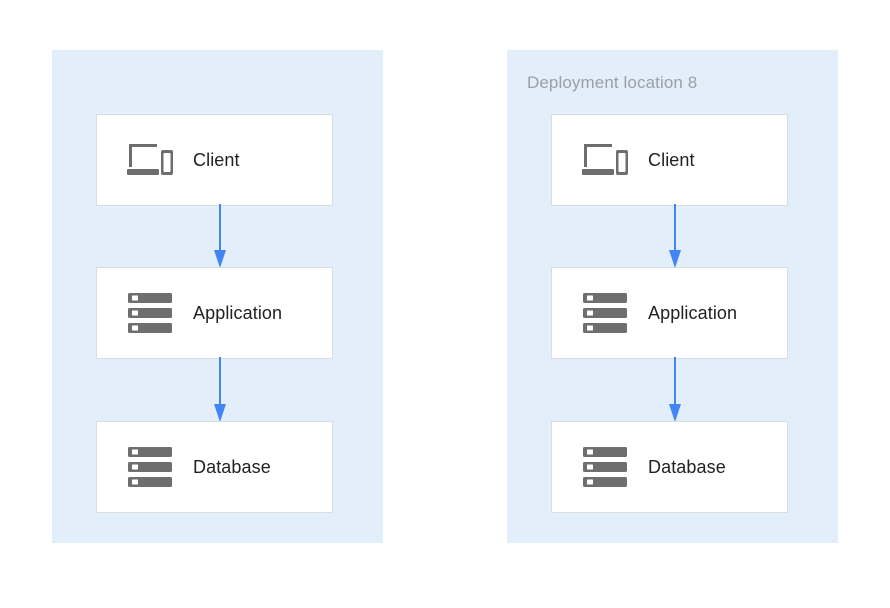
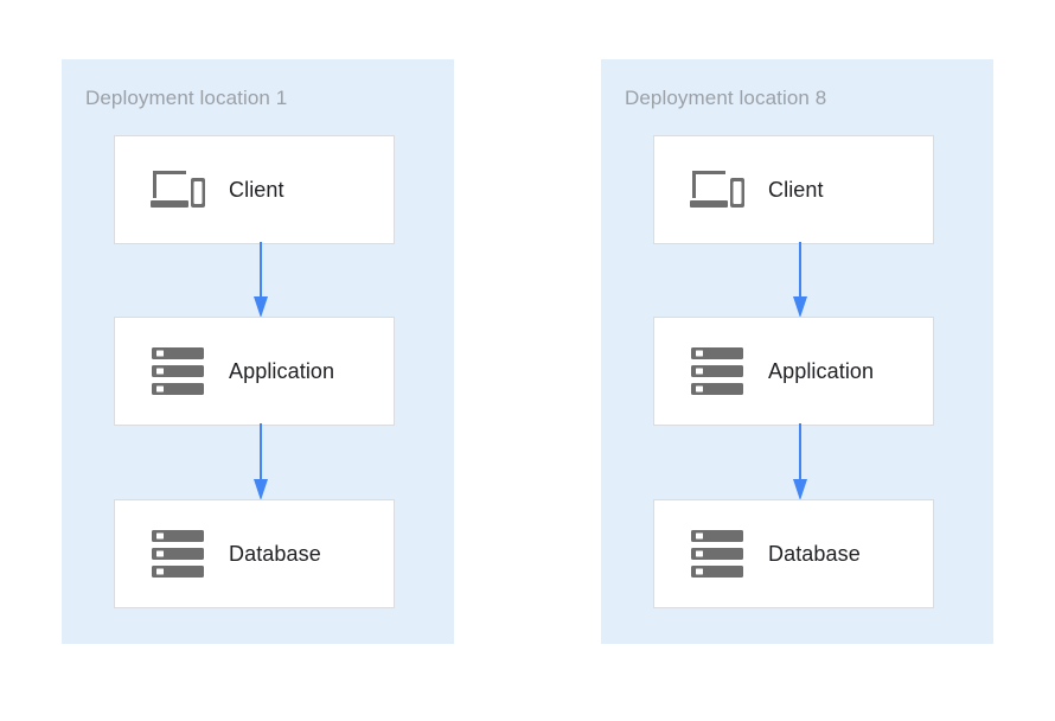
+ Deployment location 1
  Client
  Application
  Database
  Deployment location 8
  Client
  Application
  Database
